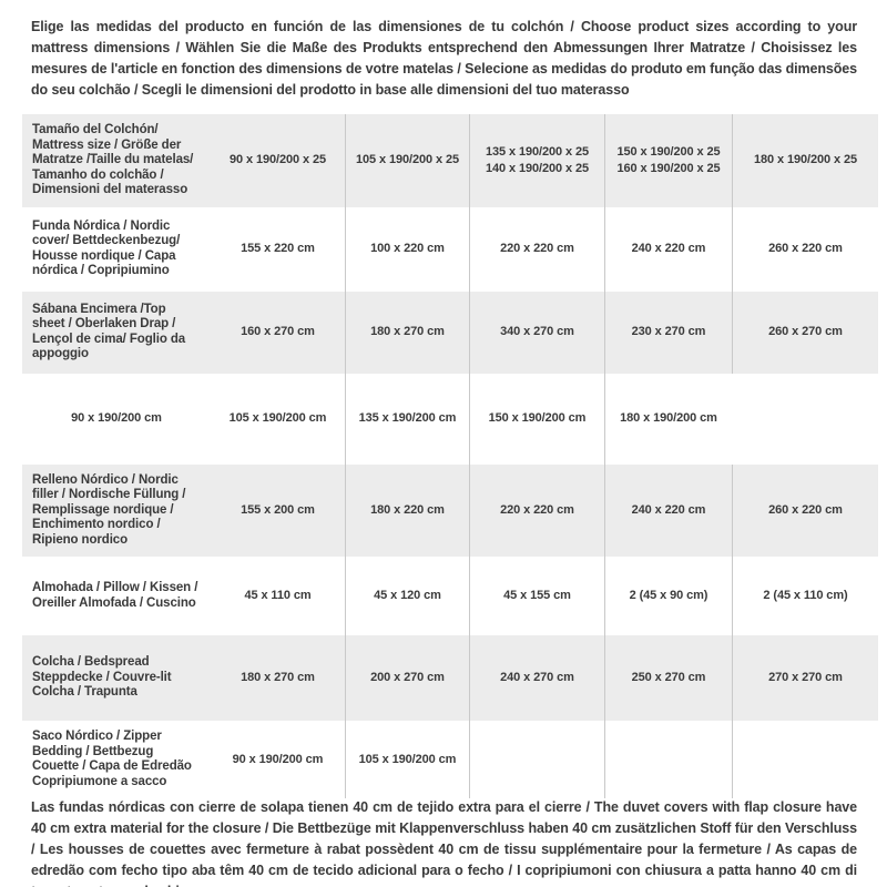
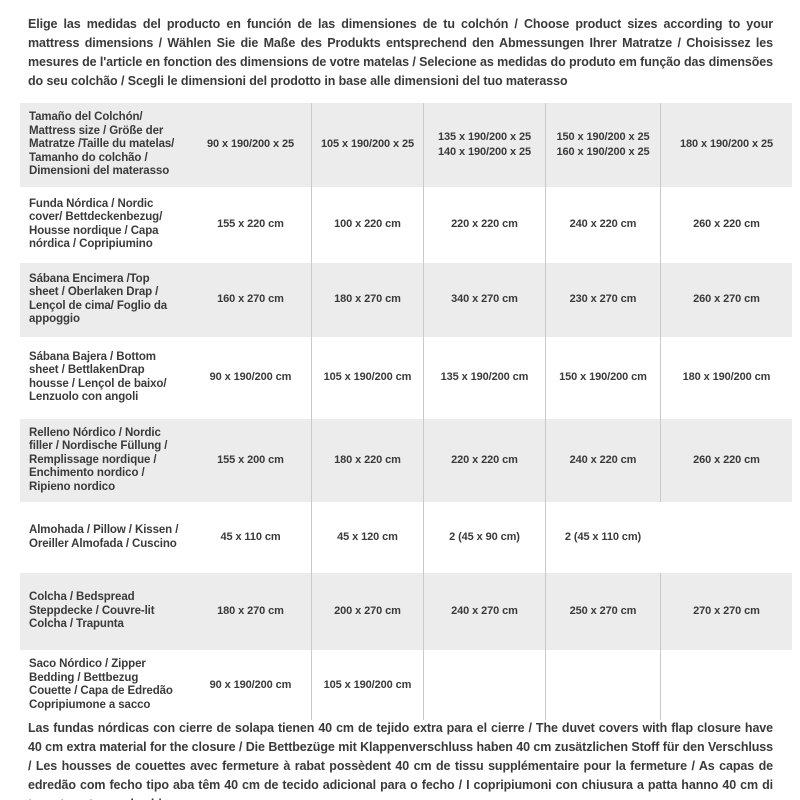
  Elige las medidas del producto en función de las dimensiones de tu colchón / Choose product sizes according to your mattress dimensions / Wählen Sie die Maße des Produkts entsprechend den Abmessungen Ihrer Matratze / Choisissez les mesures de l'article en fonction des dimensions de votre matelas / Selecione as medidas do produto em função das dimensões do seu colchão / Scegli le dimensioni del prodotto in base alle dimensioni del tuo materasso
  Tamaño del Colchón/ Mattress size / Größe der Matratze /Taille du matelas/ Tamanho do colchão / Dimensioni del materasso
  90 x 190/200 x 25
  105 x 190/200 x 25
  135 x 190/200 x 25
  140 x 190/200 x 25
  150 x 190/200 x 25
  160 x 190/200 x 25
  180 x 190/200 x 25
  Funda Nórdica / Nordic cover/ Bettdeckenbezug/ Housse nordique / Capa nórdica / Copripiumino
  155 x 220 cm
  100 x 220 cm
  220 x 220 cm
  240 x 220 cm
  260 x 220 cm
  Sábana Encimera /Top sheet / Oberlaken Drap / Lençol de cima/ Foglio da appoggio
  160 x 270 cm
  180 x 270 cm
  340 x 270 cm
  230 x 270 cm
  260 x 270 cm
+ Sábana Bajera / Bottom sheet / BettlakenDrap housse / Lençol de baixo/ Lenzuolo con angoli
  90 x 190/200 cm
  105 x 190/200 cm
  135 x 190/200 cm
  150 x 190/200 cm
  180 x 190/200 cm
  Relleno Nórdico / Nordic filler / Nordische Füllung / Remplissage nordique / Enchimento nordico / Ripieno nordico
  155 x 200 cm
  180 x 220 cm
  220 x 220 cm
  240 x 220 cm
  260 x 220 cm
  Almohada / Pillow / Kissen / Oreiller Almofada / Cuscino
  45 x 110 cm
  45 x 120 cm
- 45 x 155 cm
  2 (45 x 90 cm)
  2 (45 x 110 cm)
  Colcha / Bedspread Steppdecke / Couvre-lit Colcha / Trapunta
  180 x 270 cm
  200 x 270 cm
  240 x 270 cm
  250 x 270 cm
  270 x 270 cm
  Saco Nórdico / Zipper Bedding / Bettbezug Couette / Capa de Edredão Copripiumone a sacco
  90 x 190/200 cm
  105 x 190/200 cm
  Las fundas nórdicas con cierre de solapa tienen 40 cm de tejido extra para el cierre / The duvet covers with flap closure have 40 cm extra material for the closure / Die Bettbezüge mit Klappenverschluss haben 40 cm zusätzlichen Stoff für den Verschluss / Les housses de couettes avec fermeture à rabat possèdent 40 cm de tissu supplémentaire pour la fermeture / As capas de edredão com fecho tipo aba têm 40 cm de tecido adicional para o fecho / I copripiumoni con chiusura a patta hanno 40 cm di
